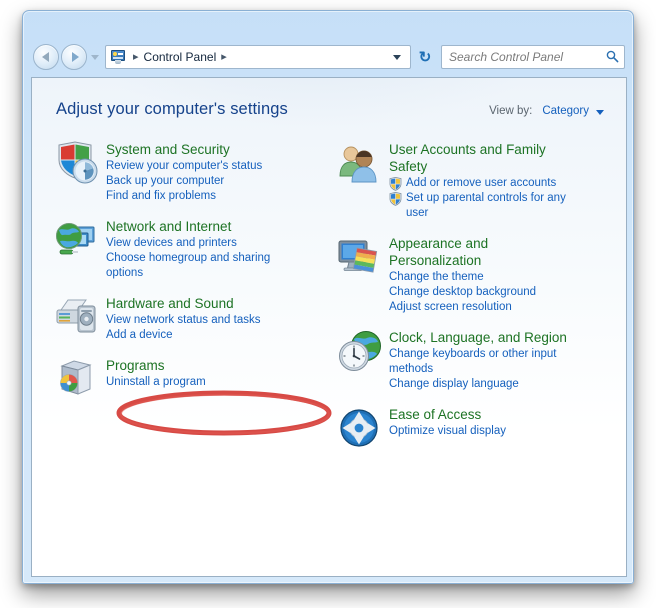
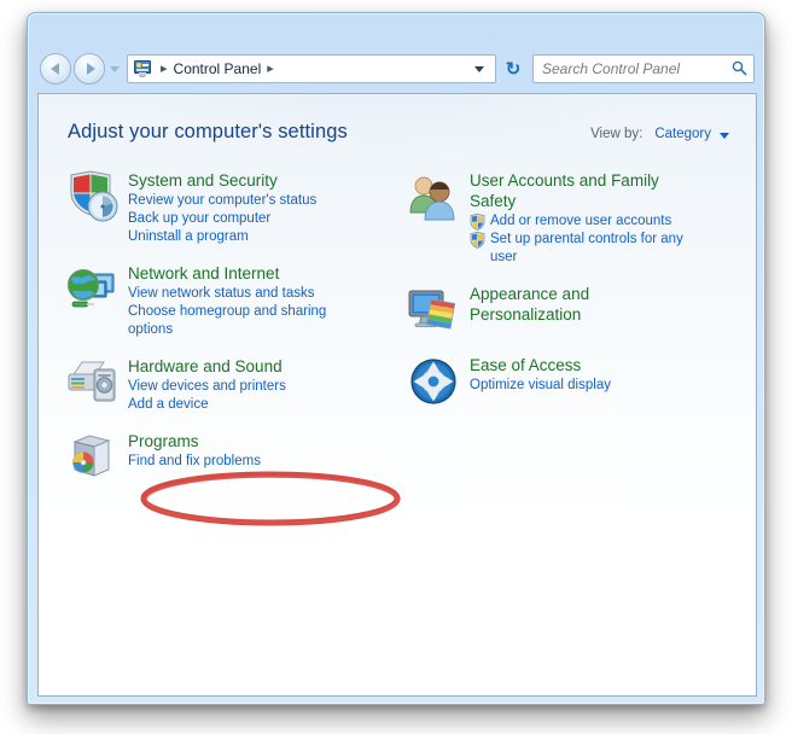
  ▸
  Control Panel
  ▸
  ↻
  Search Control Panel
  Adjust your computer's settings
  View by:
  Category
  System and Security
  Review your computer's status
  Back up your computer
- Find and fix problems
+ Uninstall a program
  Network and Internet
- View devices and printers
+ View network status and tasks
  Choose homegroup and sharing options
  Hardware and Sound
- View network status and tasks
+ View devices and printers
  Add a device
  Programs
- Uninstall a program
+ Find and fix problems
  User Accounts and Family Safety
  Add or remove user accounts
  Set up parental controls for any user
  Appearance and Personalization
- Change the theme
- Change desktop background
- Adjust screen resolution
- Clock, Language, and Region
- Change keyboards or other input methods
- Change display language
  Ease of Access
  Optimize visual display
